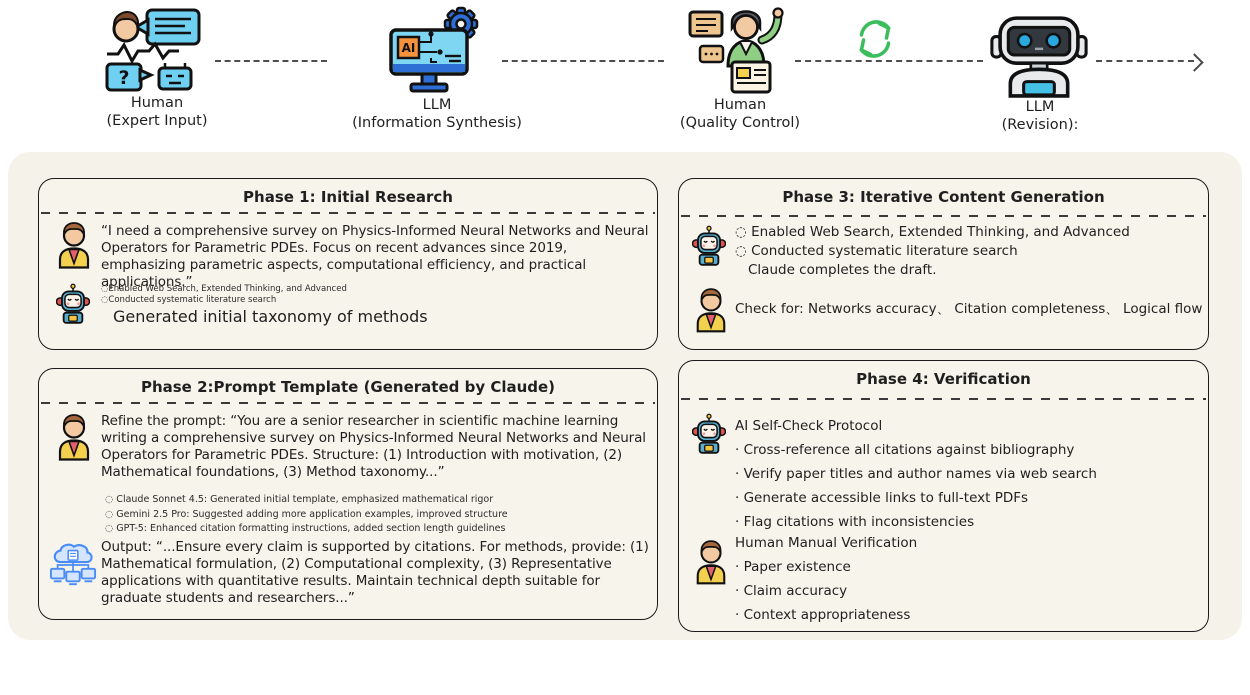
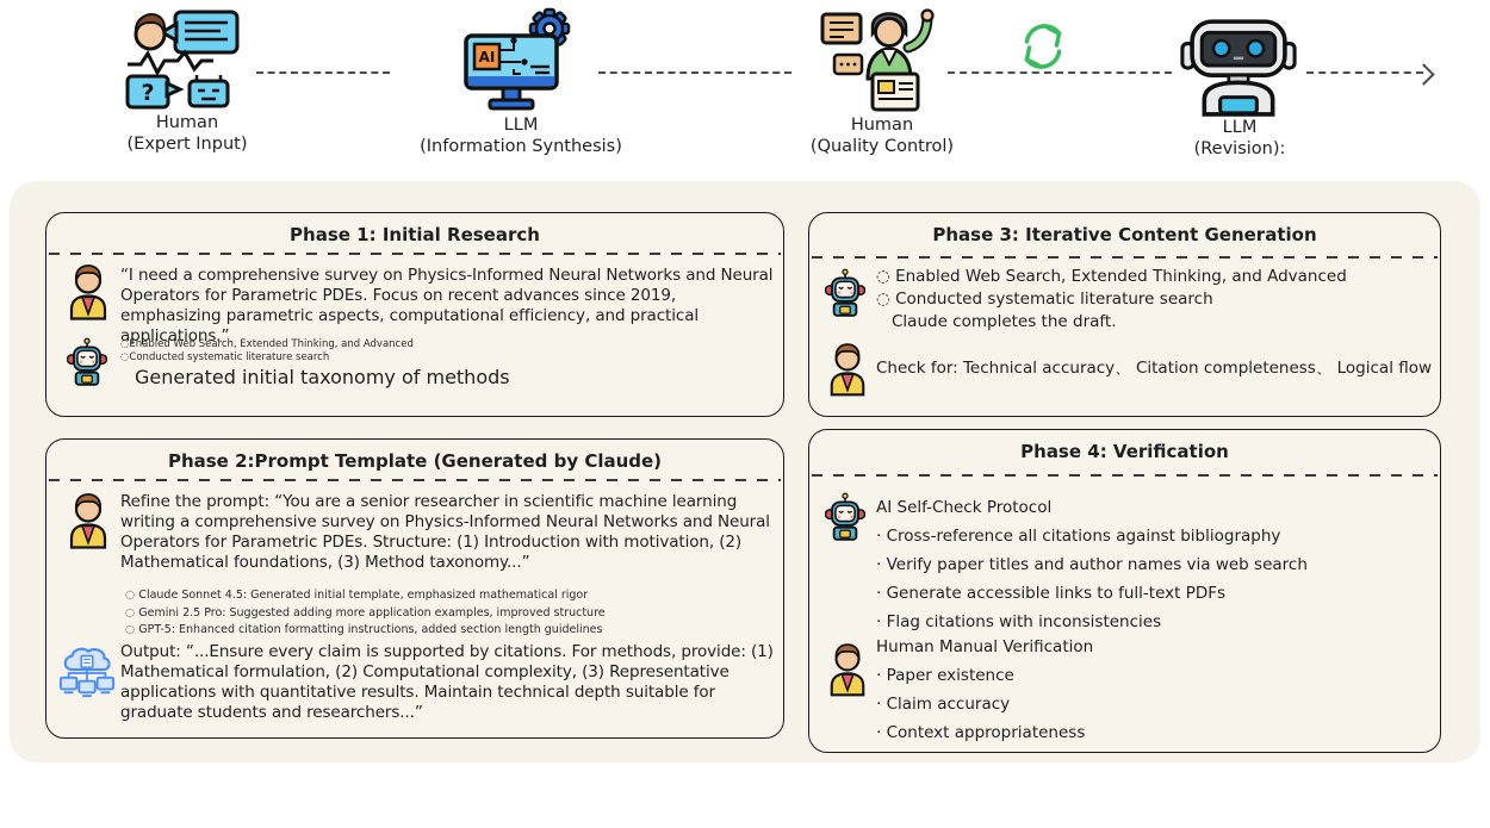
  ?
  Human
  (Expert Input)
  AI
  LLM
  (Information Synthesis)
  Human
  (Quality Control)
  LLM
  (Revision):
  Phase 1: Initial Research
  “I need a comprehensive survey on Physics-Informed Neural Networks and Neural Operators for Parametric PDEs. Focus on recent advances since 2019, emphasizing parametric aspects, computational efficiency, and practical applications.”
  ◌Enabled Web Search, Extended Thinking, and Advanced
  ◌Conducted systematic literature search
  Generated initial taxonomy of methods
  Phase 2:Prompt Template (Generated by Claude)
  Refine the prompt: “You are a senior researcher in scientific machine learning writing a comprehensive survey on Physics-Informed Neural Networks and Neural Operators for Parametric PDEs. Structure: (1) Introduction with motivation, (2) Mathematical foundations, (3) Method taxonomy...”
  ◌ Claude Sonnet 4.5: Generated initial template, emphasized mathematical rigor
  ◌ Gemini 2.5 Pro: Suggested adding more application examples, improved structure
  ◌ GPT-5: Enhanced citation formatting instructions, added section length guidelines
  Output: “...Ensure every claim is supported by citations. For methods, provide: (1) Mathematical formulation, (2) Computational complexity, (3) Representative applications with quantitative results. Maintain technical depth suitable for graduate students and researchers...”
  Phase 3: Iterative Content Generation
  ◌ Enabled Web Search, Extended Thinking, and Advanced
  ◌ Conducted systematic literature search
  Claude completes the draft.
- Check for: Networks accuracy、 Citation completeness、 Logical flow
+ Check for: Technical accuracy、 Citation completeness、 Logical flow
  Phase 4: Verification
  AI Self-Check Protocol
  · Cross-reference all citations against bibliography
  · Verify paper titles and author names via web search
  · Generate accessible links to full-text PDFs
  · Flag citations with inconsistencies
  Human Manual Verification
  · Paper existence
  · Claim accuracy
  · Context appropriateness
